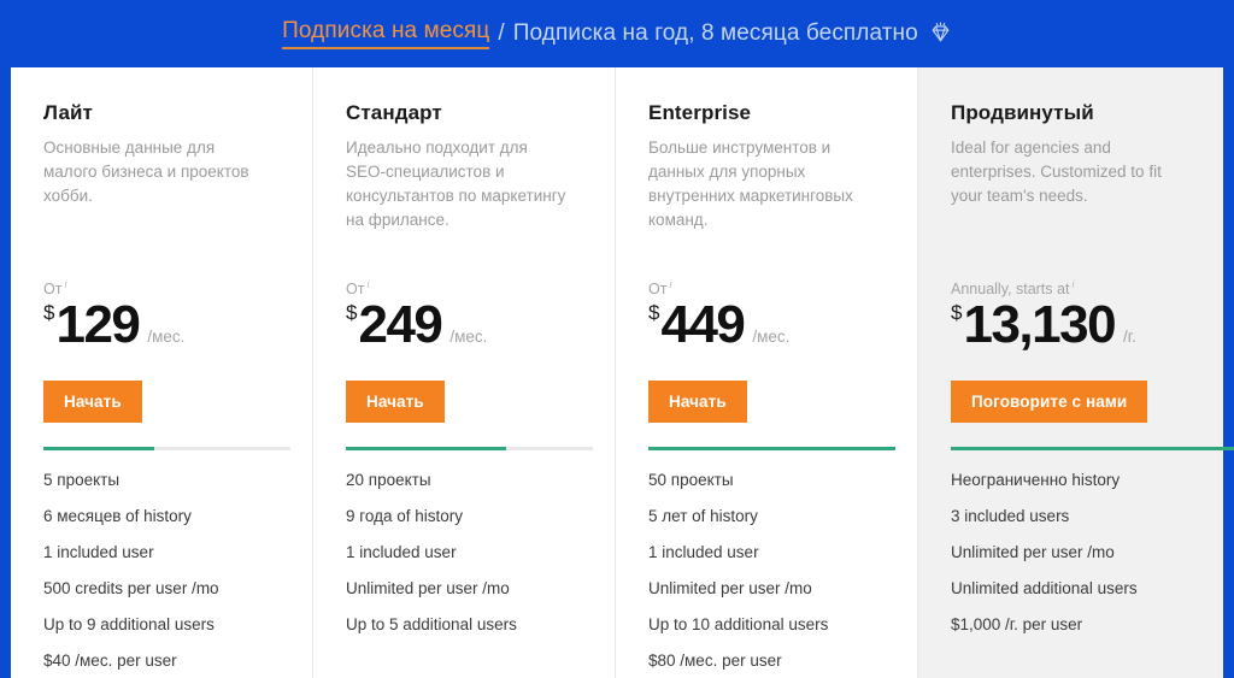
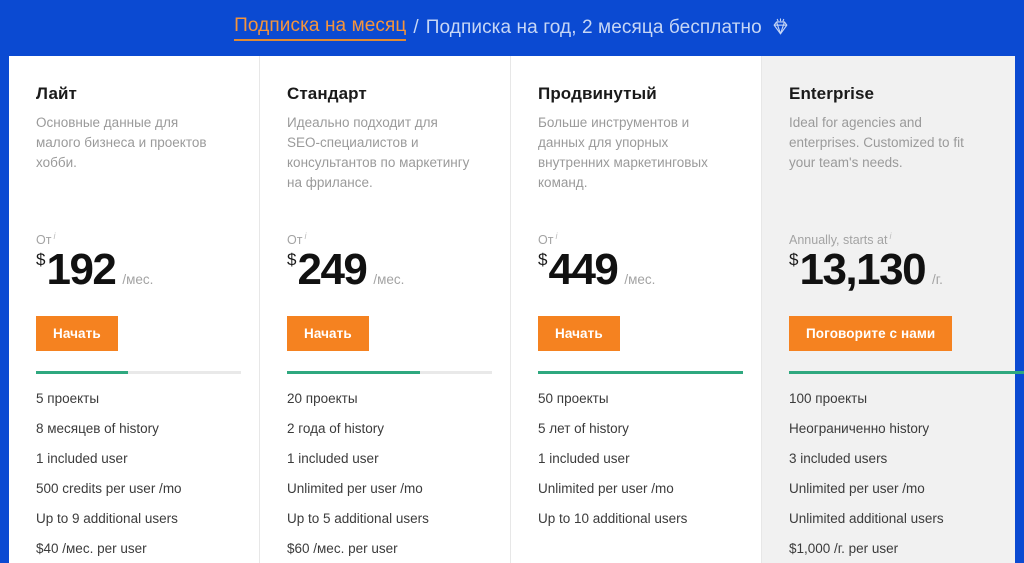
  Подписка на месяц
  /
- Подписка на год, 8 месяца бесплатно
+ Подписка на год, 2 месяца бесплатно
  Лайт
  Основные данные для малого бизнеса и проектов хобби.
  От i
  $
- 129
+ 192
  /мес.
  Начать
  5 проекты
- 6 месяцев of history
+ 8 месяцев of history
  1 included user
  500 credits per user /mo
  Up to 9 additional users
  $40 /мес. per user
  Стандарт
  Идеально подходит для SEO-специалистов и консультантов по маркетингу на фрилансе.
  От i
  $
  249
  /мес.
  Начать
  20 проекты
- 9 года of history
+ 2 года of history
  1 included user
  Unlimited per user /mo
  Up to 5 additional users
+ $60 /мес. per user
- Enterprise
+ Продвинутый
  Больше инструментов и данных для упорных внутренних маркетинговых команд.
  От i
  $
  449
  /мес.
  Начать
  50 проекты
  5 лет of history
  1 included user
  Unlimited per user /mo
  Up to 10 additional users
- $80 /мес. per user
- Продвинутый
+ Enterprise
  Ideal for agencies and enterprises. Customized to fit your team's needs.
  Annually, starts at i
  $
  13,130
  /г.
  Поговорите с нами
+ 100 проекты
  Неограниченно history
  3 included users
  Unlimited per user /mo
  Unlimited additional users
  $1,000 /г. per user
